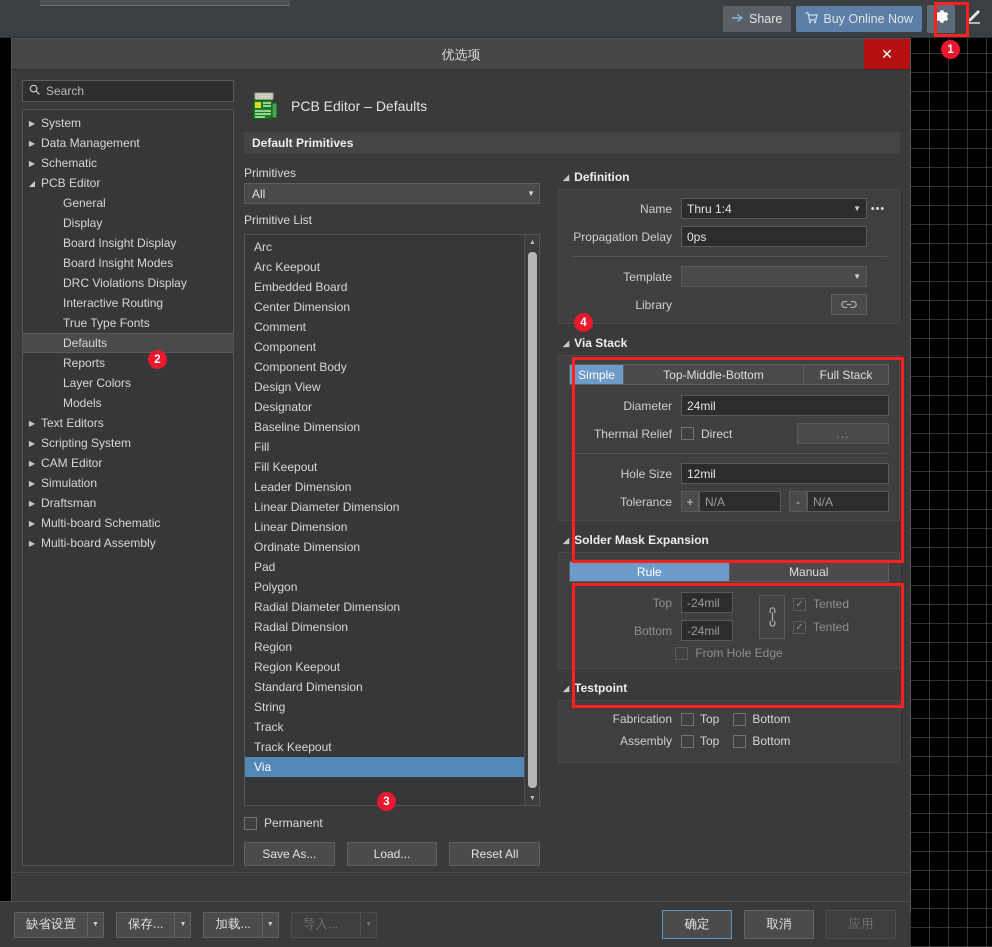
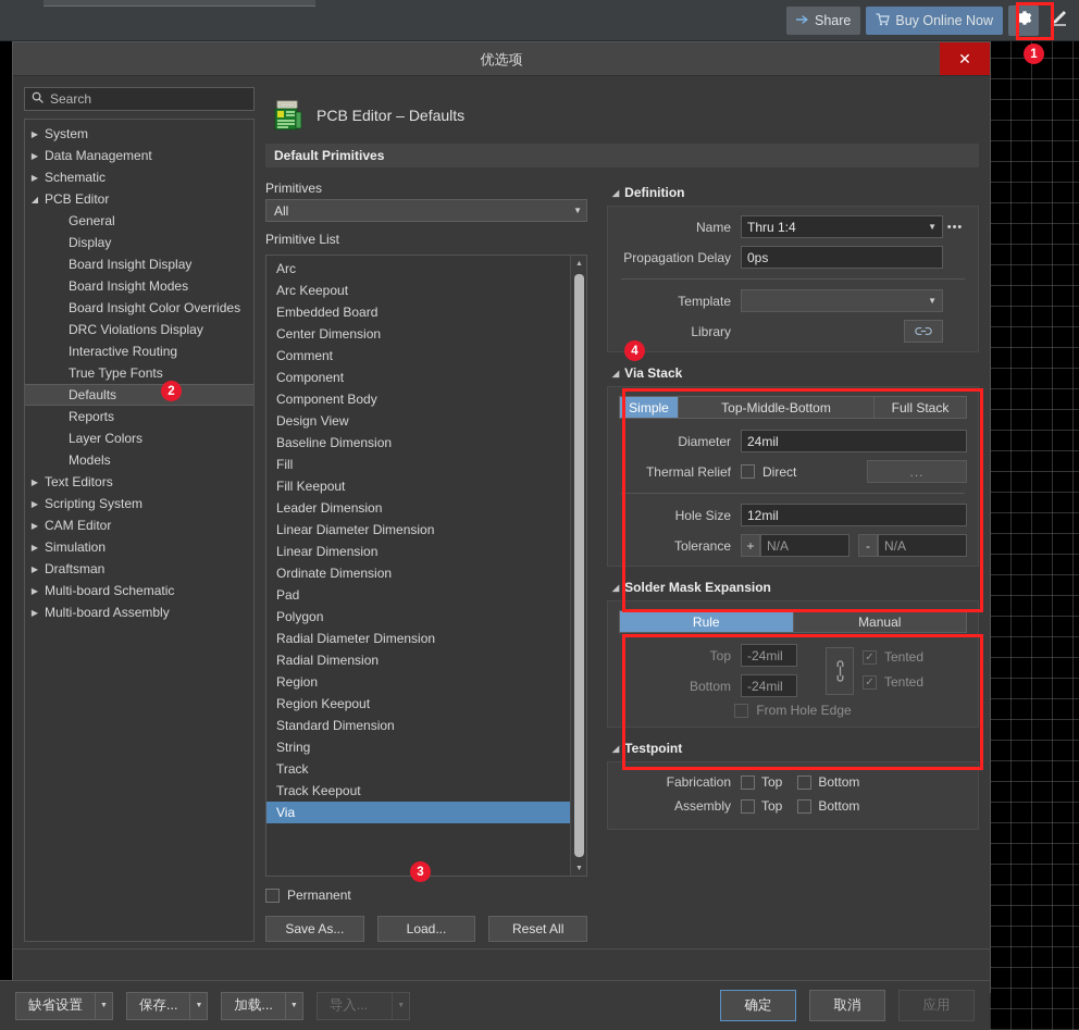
  Share
  Buy Online Now
  1
  2
  3
  4
  优选项
  ✕
  Search
  ▶
  System
  ▶
  Data Management
  ▶
  Schematic
  ◢
  PCB Editor
  General
  Display
  Board Insight Display
  Board Insight Modes
+ Board Insight Color Overrides
  DRC Violations Display
  Interactive Routing
  True Type Fonts
  Defaults
  Reports
  Layer Colors
  Models
  ▶
  Text Editors
  ▶
  Scripting System
  ▶
  CAM Editor
  ▶
  Simulation
  ▶
  Draftsman
  ▶
  Multi-board Schematic
  ▶
  Multi-board Assembly
  PCB Editor – Defaults
  Default Primitives
  Primitives
  All
  ▼
  Primitive List
  Arc
  Arc Keepout
  Embedded Board
  Center Dimension
  Comment
  Component
  Component Body
  Design View
- Designator
  Baseline Dimension
  Fill
  Fill Keepout
  Leader Dimension
  Linear Diameter Dimension
  Linear Dimension
  Ordinate Dimension
  Pad
  Polygon
  Radial Diameter Dimension
  Radial Dimension
  Region
  Region Keepout
  Standard Dimension
  String
  Track
  Track Keepout
  Via
  Permanent
  Save As...
  Load...
  Reset All
  ◢
  Definition
  Name
  Thru 1:4
  ▼
  •••
  Propagation Delay
  0ps
  Template
  ▼
  Library
  ◢
  Via Stack
  Simple
  Top-Middle-Bottom
  Full Stack
  Diameter
  24mil
  Thermal Relief
  Direct
  ...
  Hole Size
  12mil
  Tolerance
  +
  N/A
  -
  N/A
  ◢
  Solder Mask Expansion
  Rule
  Manual
  Top
  -24mil
  Bottom
  -24mil
  ✓
  Tented
  ✓
  Tented
  From Hole Edge
  ◢
  Testpoint
  Fabrication
  Top
  Bottom
  Assembly
  Top
  Bottom
  缺省设置
  保存...
  加载...
  导入...
  确定
  取消
  应用
